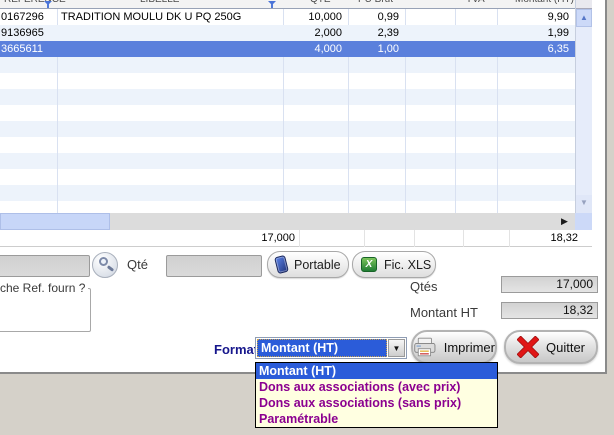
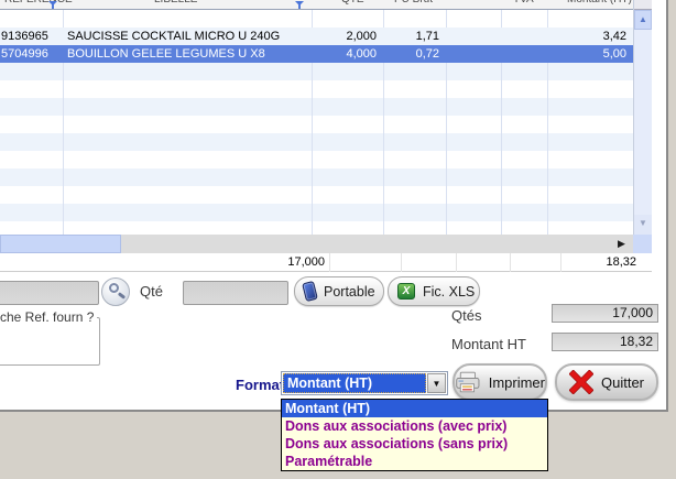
- 0167296
- TRADITION MOULU DK U PQ 250G
- 10,000
- 0,99
- 9,90
  9136965
+ SAUCISSE COCKTAIL MICRO U 240G
  2,000
- 2,39
+ 1,71
- 1,99
+ 3,42
- 3665611
+ 5704996
+ BOUILLON GELEE LEGUMES U X8
  4,000
- 1,00
+ 0,72
- 6,35
+ 5,00
  ▲
  ▼
  ▶
  17,000
  18,32
  Qté
  Portable
  X
  Fic. XLS
  che Ref. fourn ?
  Qtés
  17,000
  Montant HT
  18,32
  Forma
  Montant (HT)
  ▼
  Imprimer
  Quitter
  Montant (HT)
  Dons aux associations (avec prix)
  Dons aux associations (sans prix)
  Paramétrable
